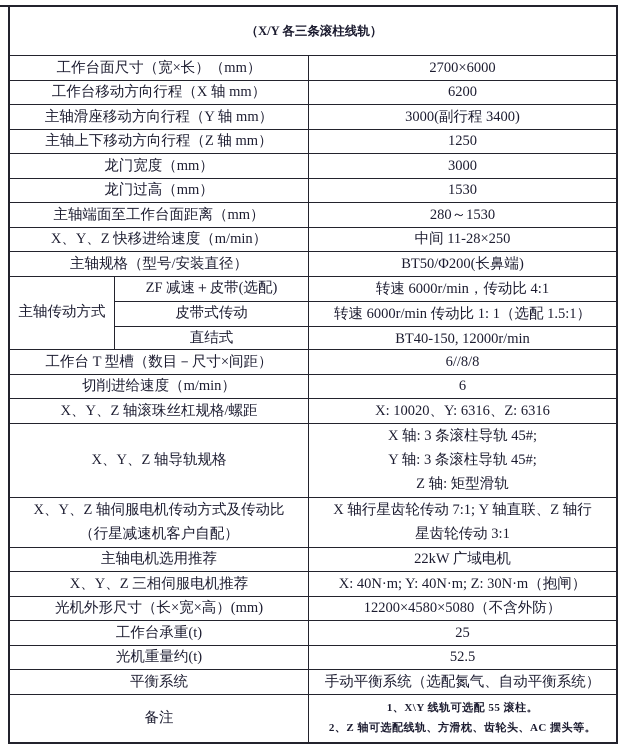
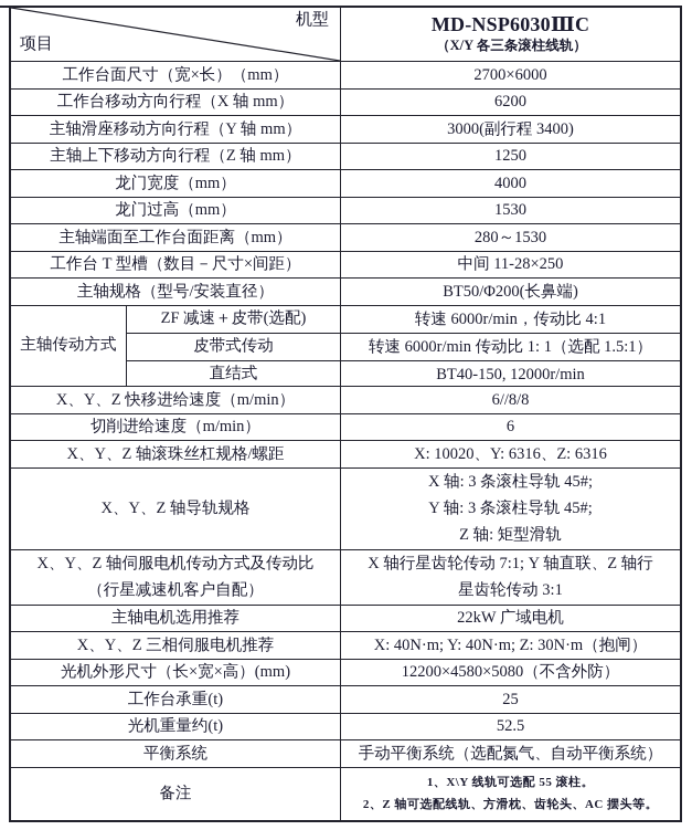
+ 机型
+ 项目
+ MD-NSP6030ⅢC
  （X/Y 各三条滚柱线轨）
  工作台面尺寸（宽×长）（mm）
  2700×6000
  工作台移动方向行程（X 轴 mm）
  6200
  主轴滑座移动方向行程（Y 轴 mm）
  3000(副行程 3400)
  主轴上下移动方向行程（Z 轴 mm）
  1250
  龙门宽度（mm）
- 3000
+ 4000
  龙门过高（mm）
  1530
  主轴端面至工作台面距离（mm）
  280～1530
- X、Y、Z 快移进给速度（m/min）
+ 工作台 T 型槽（数目－尺寸×间距）
  中间 11-28×250
  主轴规格（型号/安装直径）
  BT50/Φ200(长鼻端)
  主轴传动方式
  ZF 减速＋皮带(选配)
  转速 6000r/min，传动比 4:1
  皮带式传动
  转速 6000r/min 传动比 1: 1（选配 1.5:1）
  直结式
  BT40-150, 12000r/min
- 工作台 T 型槽（数目－尺寸×间距）
+ X、Y、Z 快移进给速度（m/min）
  6//8/8
  切削进给速度（m/min）
  6
  X、Y、Z 轴滚珠丝杠规格/螺距
  X: 10020、Y: 6316、Z: 6316
  X、Y、Z 轴导轨规格
  X 轴: 3 条滚柱导轨 45#;
  Y 轴: 3 条滚柱导轨 45#;
  Z 轴: 矩型滑轨
  X、Y、Z 轴伺服电机传动方式及传动比
  （行星减速机客户自配）
  X 轴行星齿轮传动 7:1; Y 轴直联、Z 轴行
  星齿轮传动 3:1
  主轴电机选用推荐
  22kW 广域电机
  X、Y、Z 三相伺服电机推荐
  X: 40N·m; Y: 40N·m; Z: 30N·m（抱闸）
  光机外形尺寸（长×宽×高）(mm)
  12200×4580×5080（不含外防）
  工作台承重(t)
  25
  光机重量约(t)
  52.5
  平衡系统
  手动平衡系统（选配氮气、自动平衡系统）
  备注
  1、X\Y 线轨可选配 55 滚柱。
  2、Z 轴可选配线轨、方滑枕、齿轮头、AC 摆头等。
